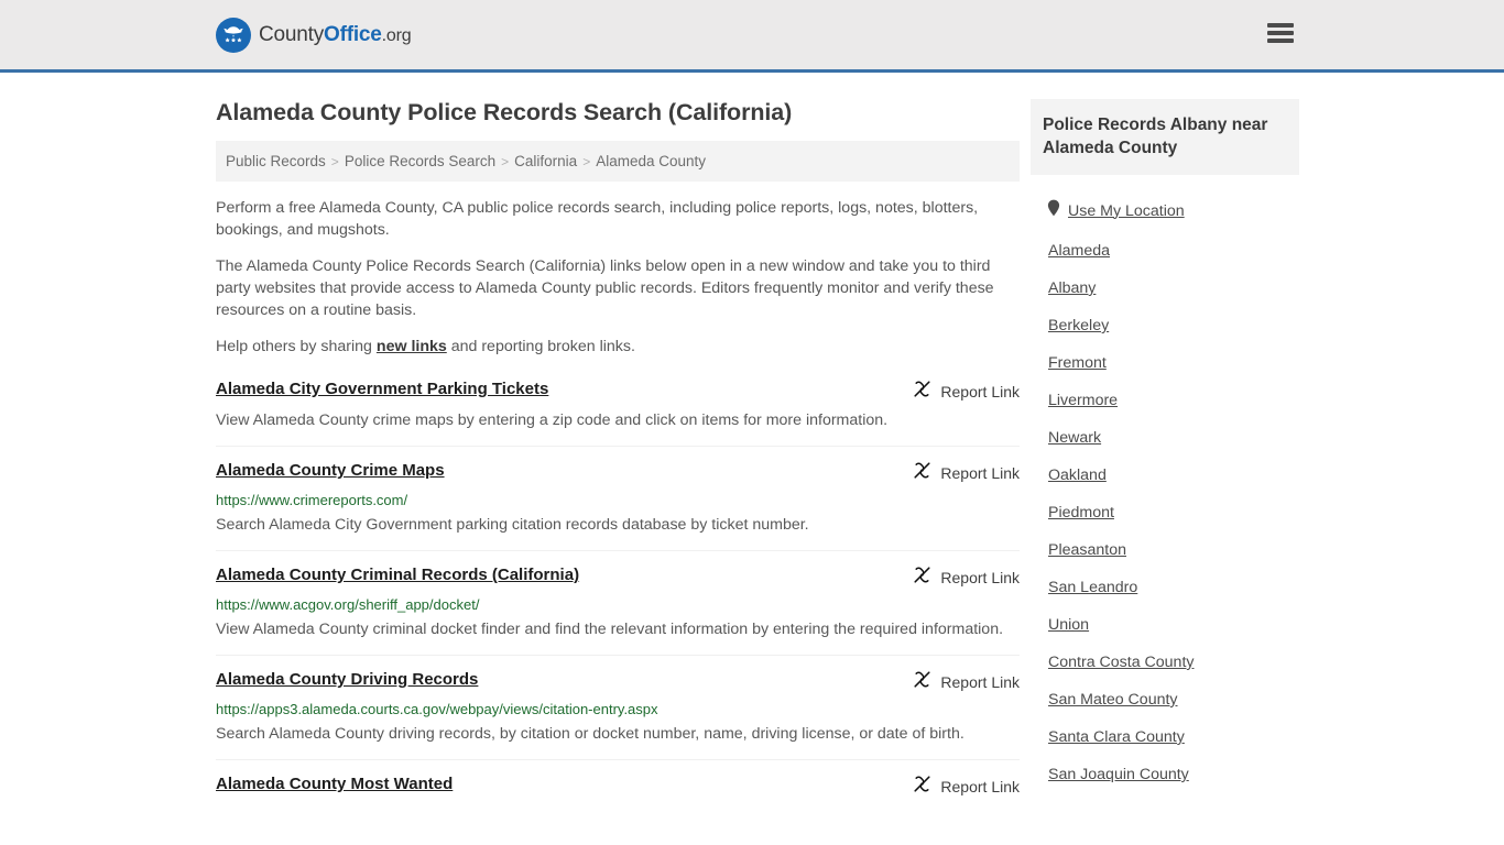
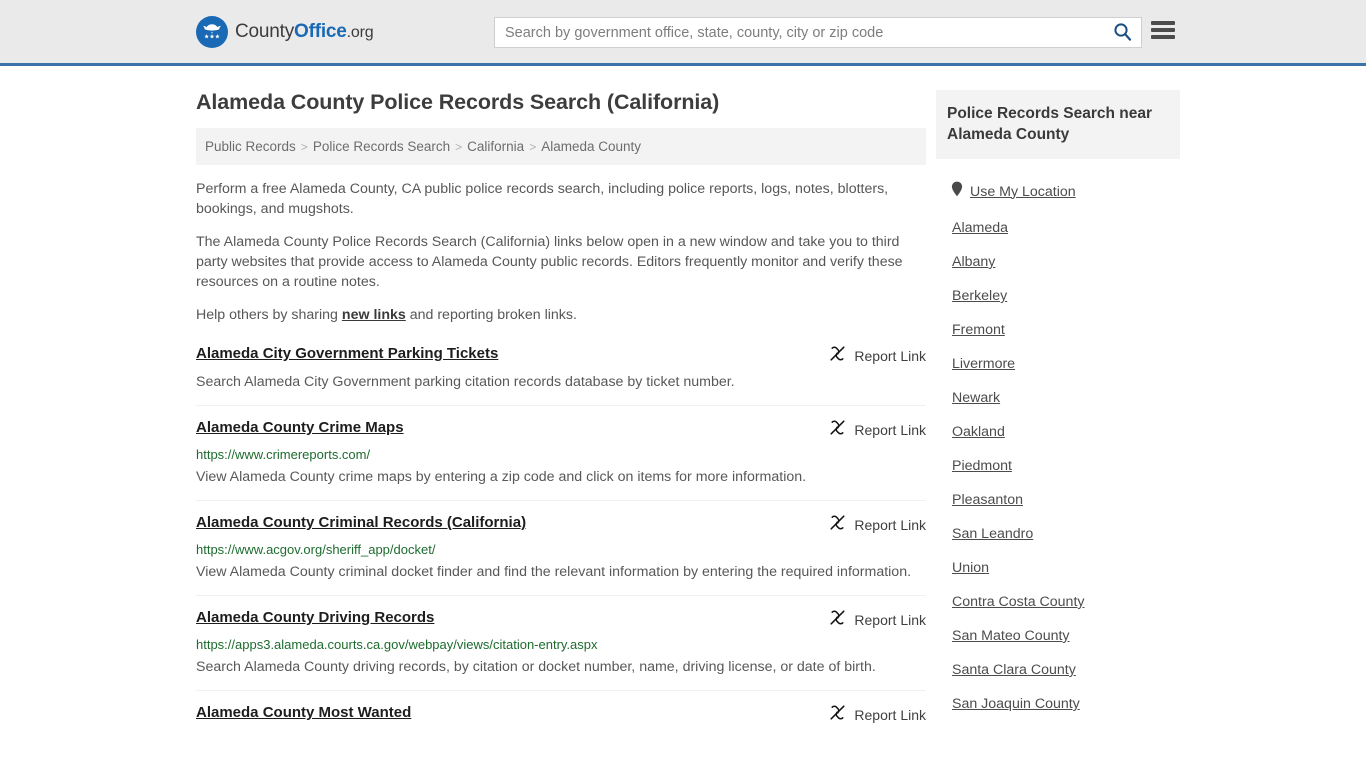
  CountyOffice.org
+ Search by government office, state, county, city or zip code
  Alameda County Police Records Search (California)
  Public Records > Police Records Search > California > Alameda County
  Perform a free Alameda County, CA public police records search, including police reports, logs, notes, blotters, bookings, and mugshots.
- The Alameda County Police Records Search (California) links below open in a new window and take you to third party websites that provide access to Alameda County public records. Editors frequently monitor and verify these resources on a routine basis.
+ The Alameda County Police Records Search (California) links below open in a new window and take you to third party websites that provide access to Alameda County public records. Editors frequently monitor and verify these resources on a routine notes.
  Help others by sharing new links and reporting broken links.
  Alameda City Government Parking Tickets
  Report Link
- View Alameda County crime maps by entering a zip code and click on items for more information.
+ Search Alameda City Government parking citation records database by ticket number.
  Alameda County Crime Maps
  Report Link
  https://www.crimereports.com/
- Search Alameda City Government parking citation records database by ticket number.
+ View Alameda County crime maps by entering a zip code and click on items for more information.
  Alameda County Criminal Records (California)
  Report Link
  https://www.acgov.org/sheriff_app/docket/
  View Alameda County criminal docket finder and find the relevant information by entering the required information.
  Alameda County Driving Records
  Report Link
  https://apps3.alameda.courts.ca.gov/webpay/views/citation-entry.aspx
  Search Alameda County driving records, by citation or docket number, name, driving license, or date of birth.
  Alameda County Most Wanted
  Report Link
- Police Records Albany near Alameda County
+ Police Records Search near Alameda County
  Use My Location
  Alameda
  Albany
  Berkeley
  Fremont
  Livermore
  Newark
  Oakland
  Piedmont
  Pleasanton
  San Leandro
  Union
  Contra Costa County
  San Mateo County
  Santa Clara County
  San Joaquin County
